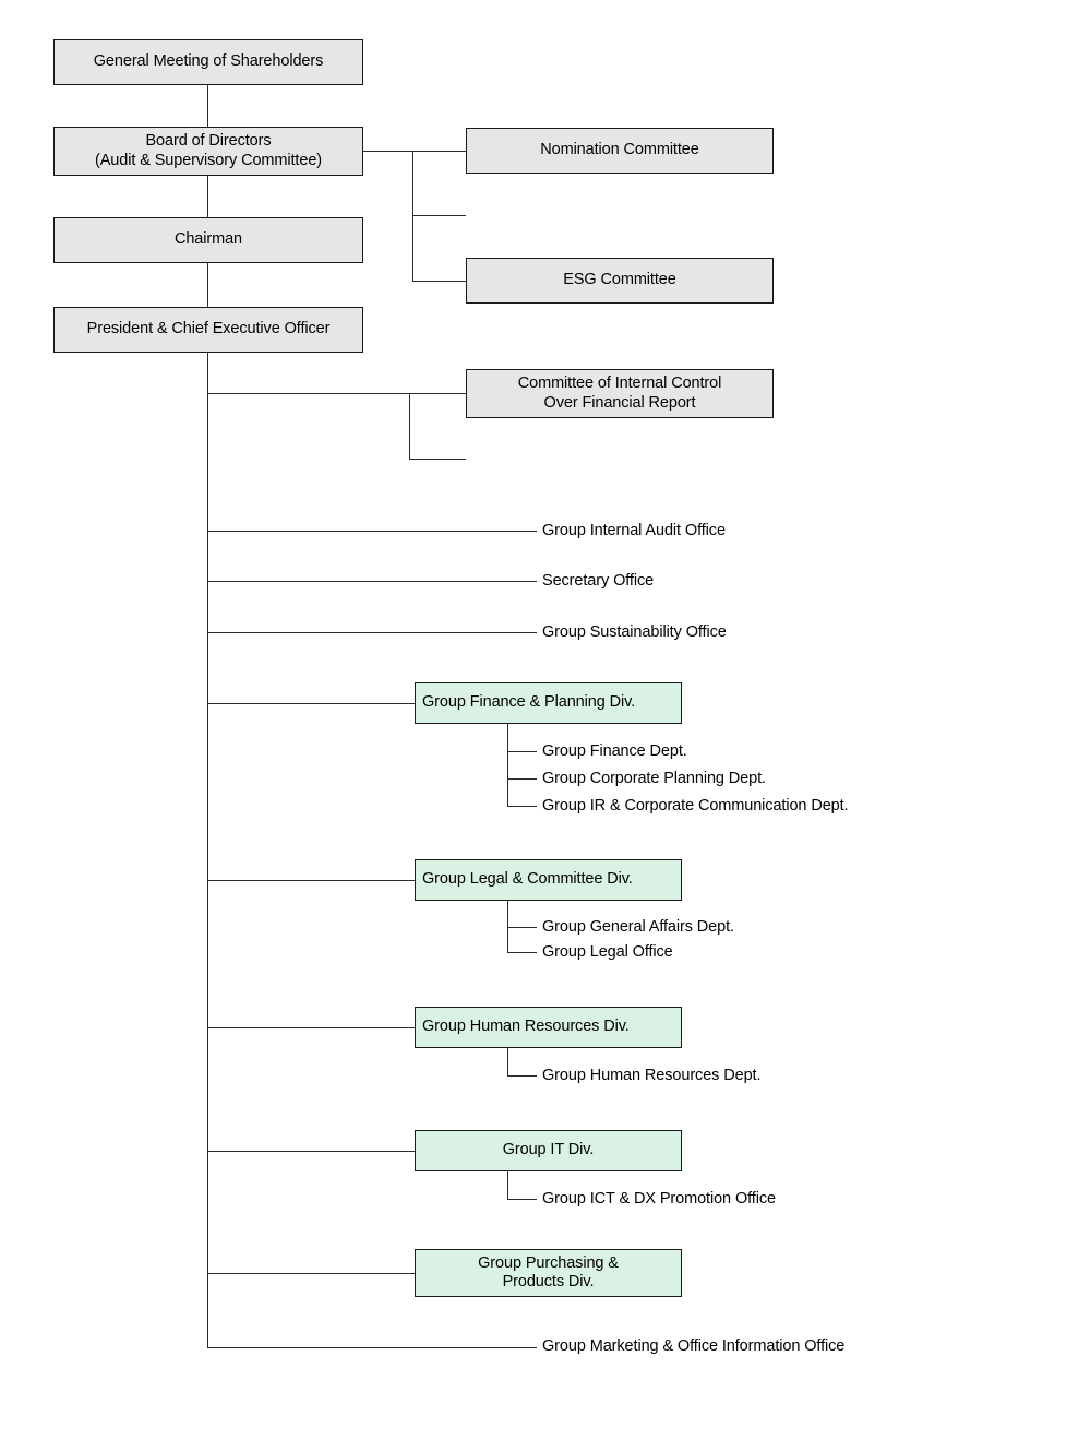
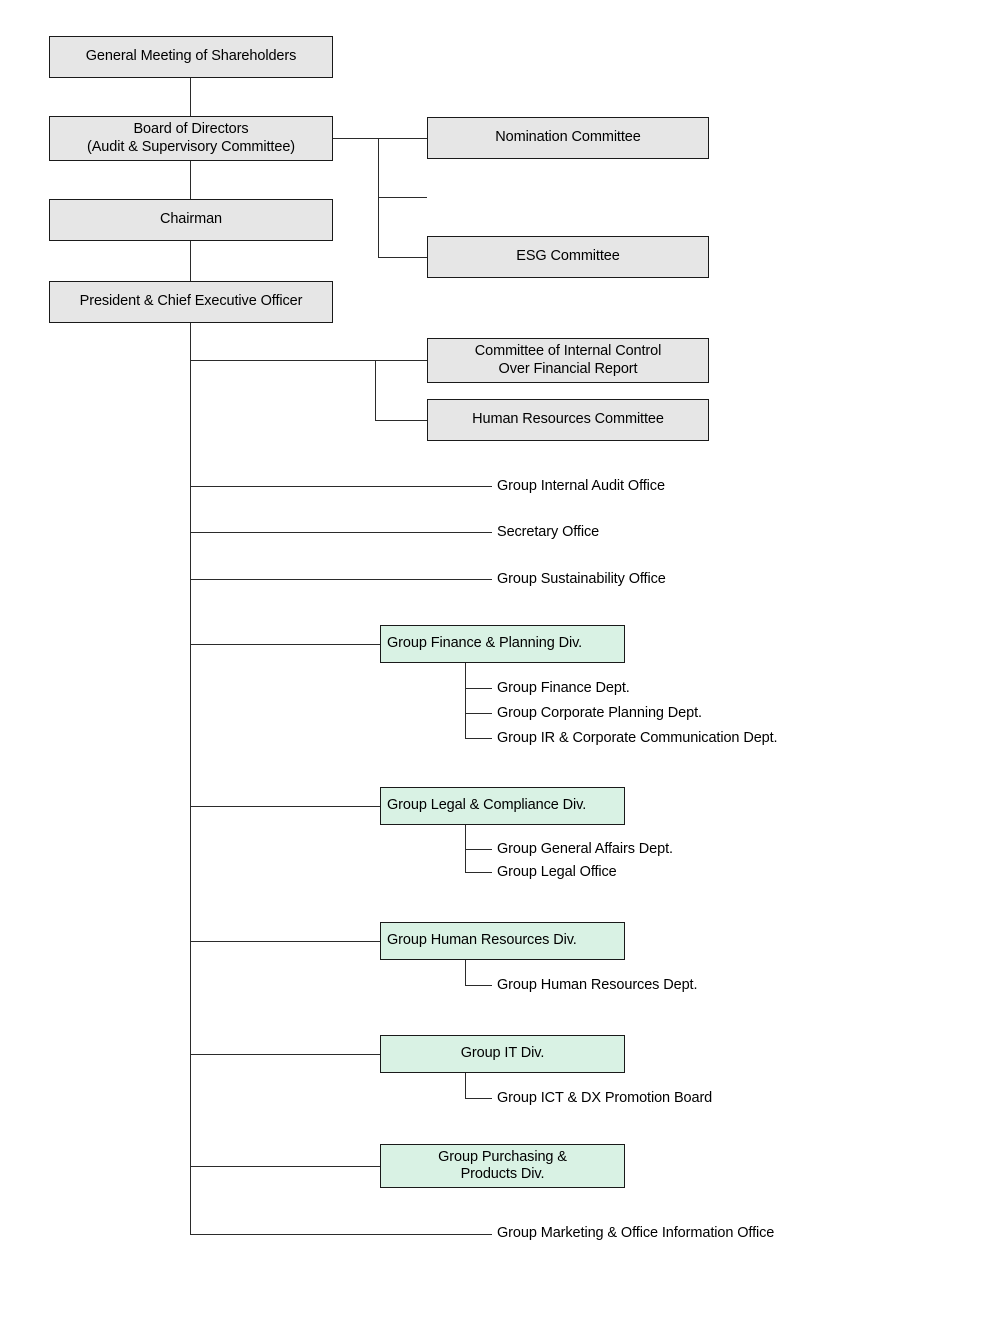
  General Meeting of Shareholders
  Board of Directors
  (Audit & Supervisory Committee)
  Chairman
  President & Chief Executive Officer
  Nomination Committee
  ESG Committee
  Committee of Internal Control
  Over Financial Report
+ Human Resources Committee
  Group Internal Audit Office
  Secretary Office
  Group Sustainability Office
  Group Finance & Planning Div.
  Group Finance Dept.
  Group Corporate Planning Dept.
  Group IR & Corporate Communication Dept.
- Group Legal & Committee Div.
+ Group Legal & Compliance Div.
  Group General Affairs Dept.
  Group Legal Office
  Group Human Resources Div.
  Group Human Resources Dept.
  Group IT Div.
- Group ICT & DX Promotion Office
+ Group ICT & DX Promotion Board
  Group Purchasing &
  Products Div.
  Group Marketing & Office Information Office
